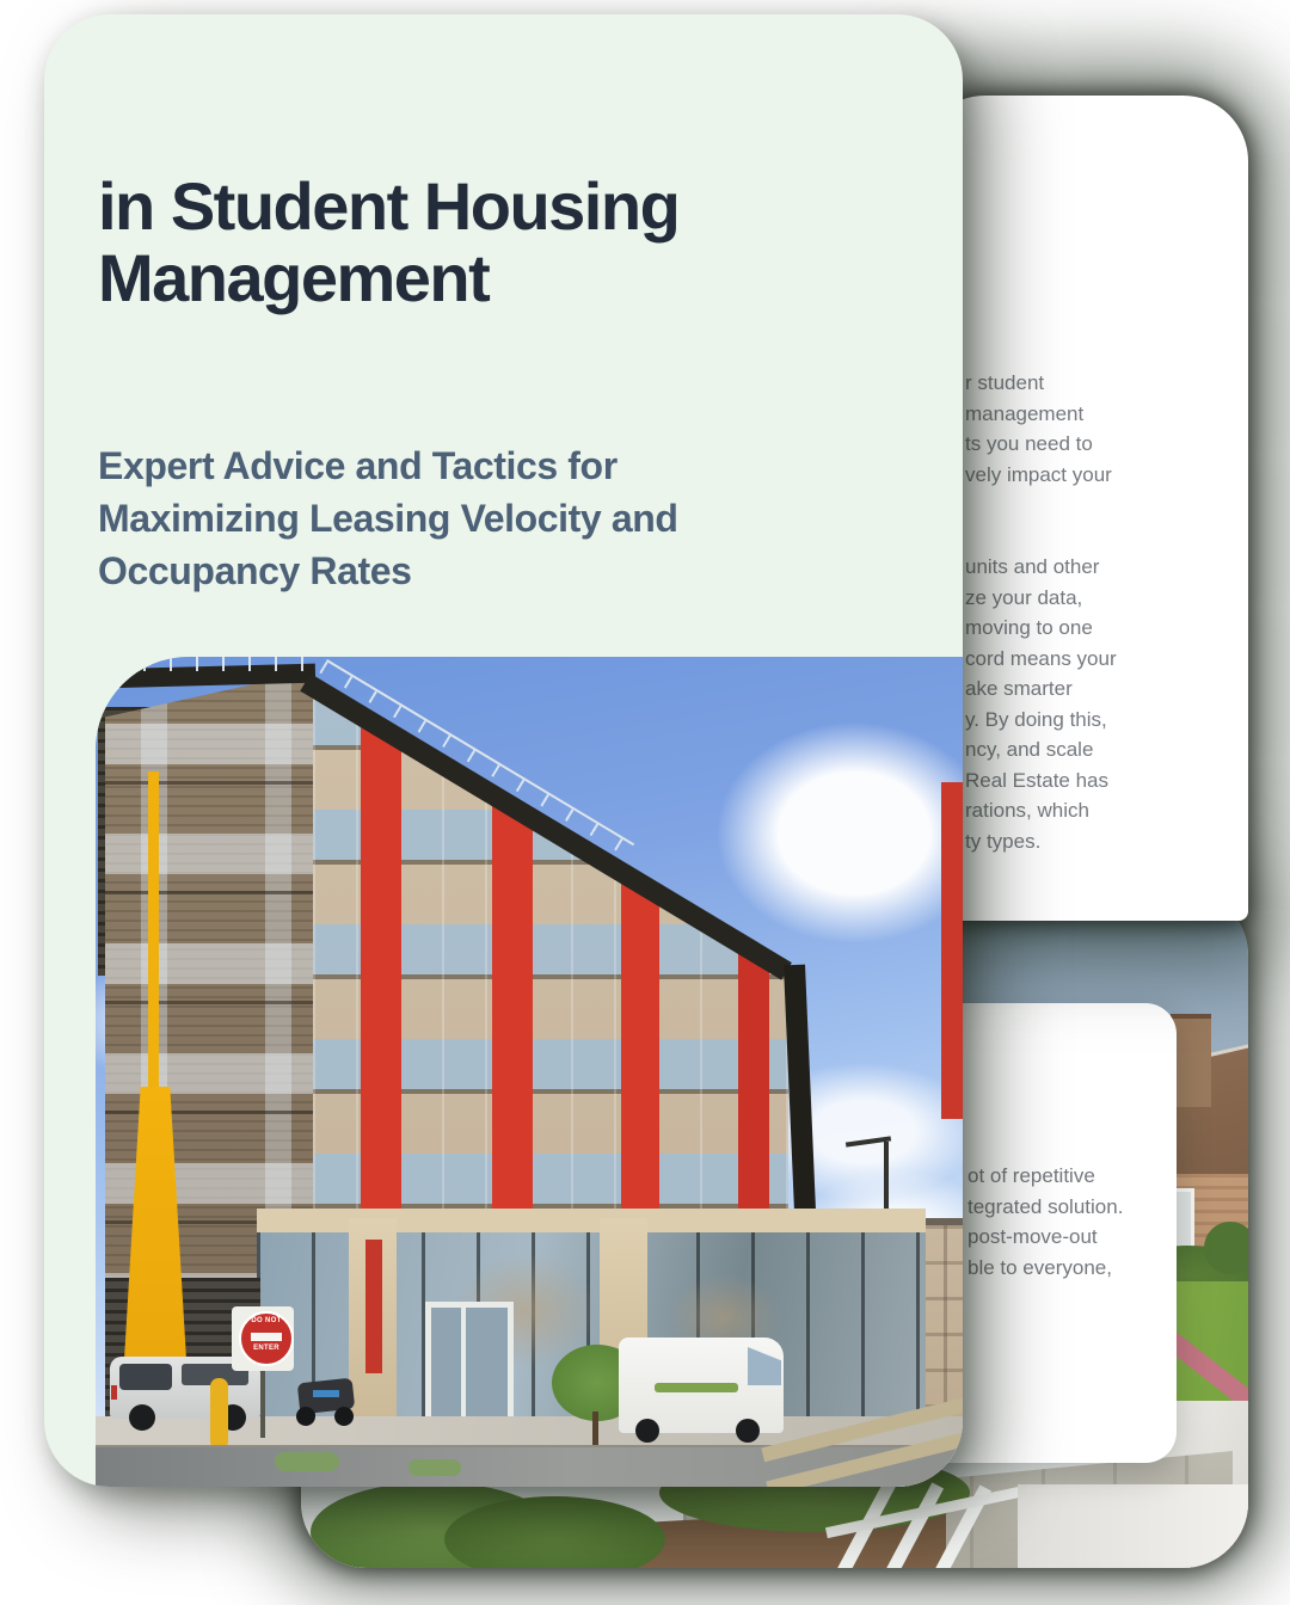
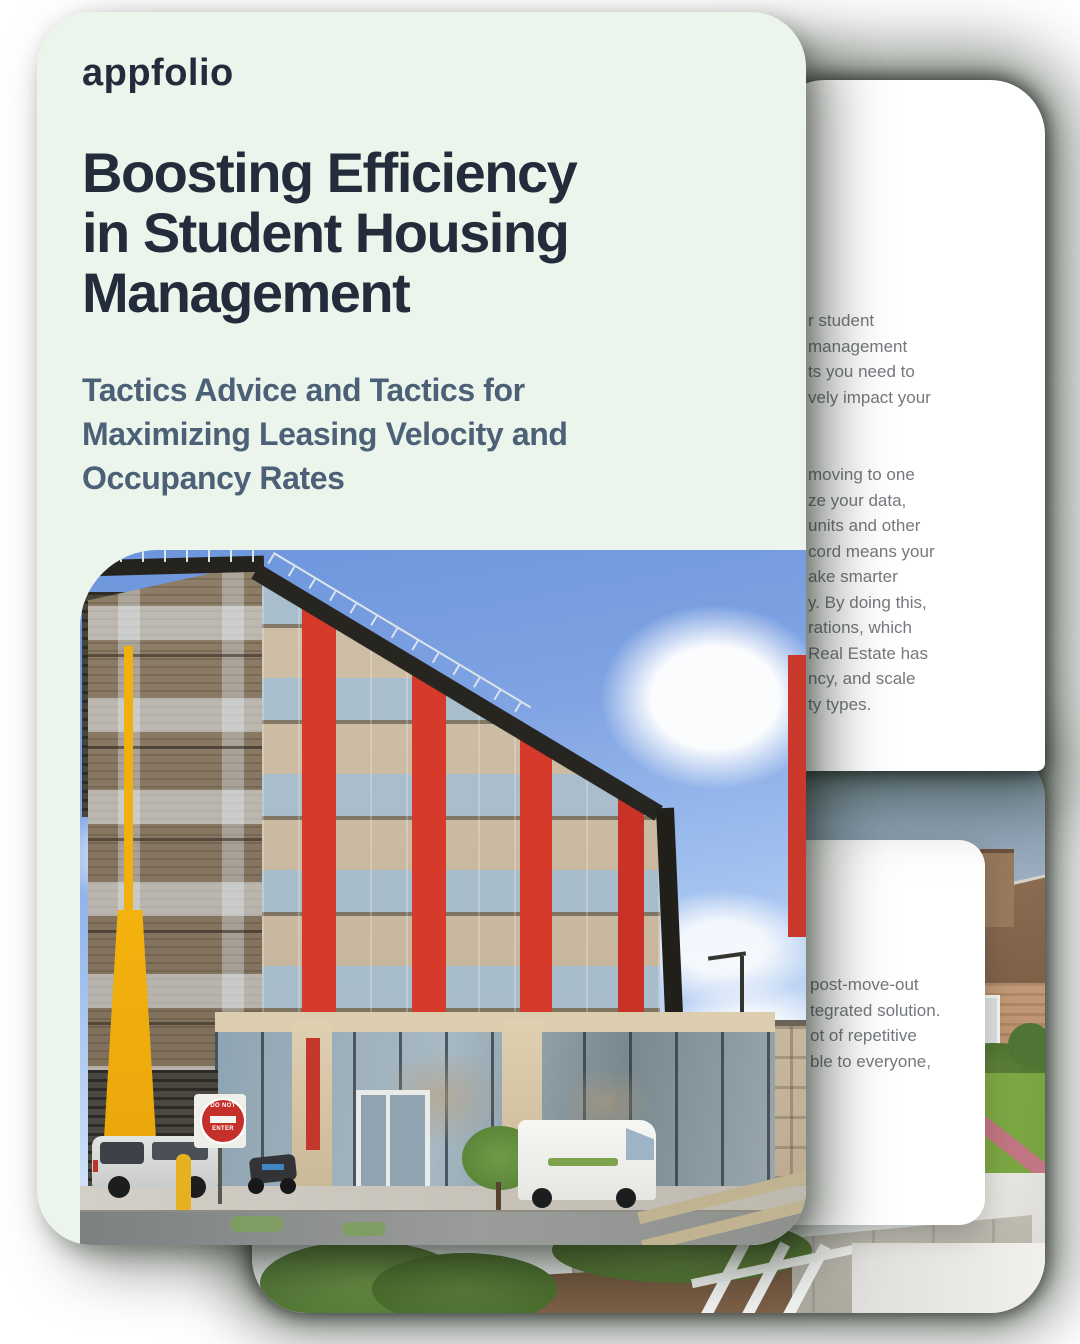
- ot of repetitive
+ post-move-out
  tegrated solution.
- post-move-out
+ ot of repetitive
  ble to everyone,
  r student
  management
  ts you need to
  vely impact your
- units and other
+ moving to one
  ze your data,
- moving to one
+ units and other
  cord means your
  ake smarter
  y. By doing this,
- ncy, and scale
+ rations, which
  Real Estate has
- rations, which
+ ncy, and scale
  ty types.
+ appfolio
+ Boosting Efficiency
  in Student Housing
  Management
- Expert Advice and Tactics for
+ Tactics Advice and Tactics for
  Maximizing Leasing Velocity and
  Occupancy Rates
